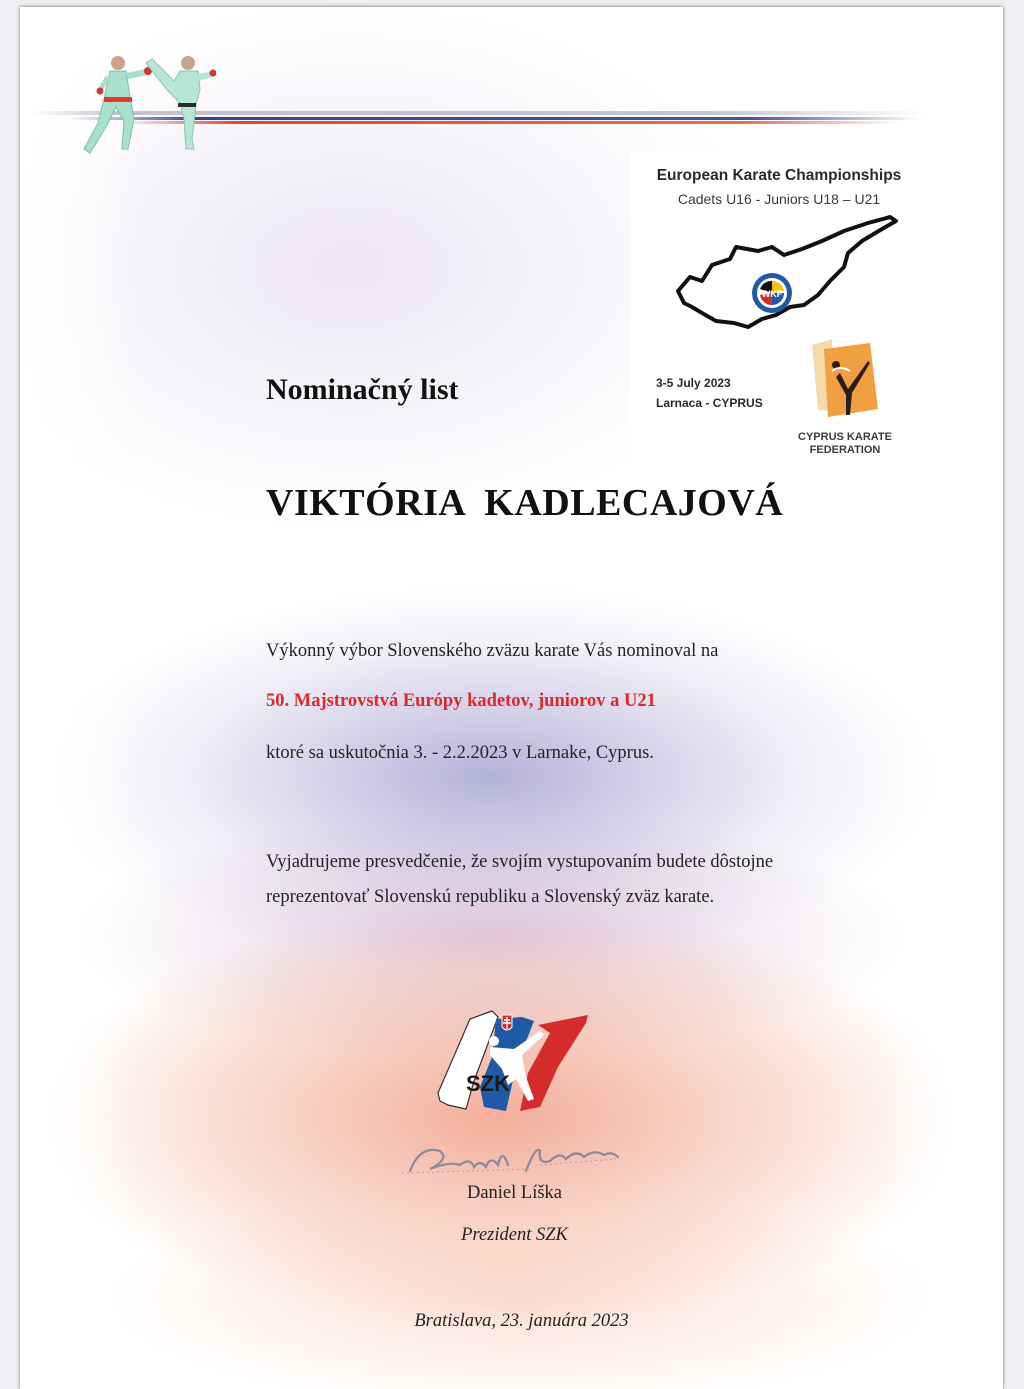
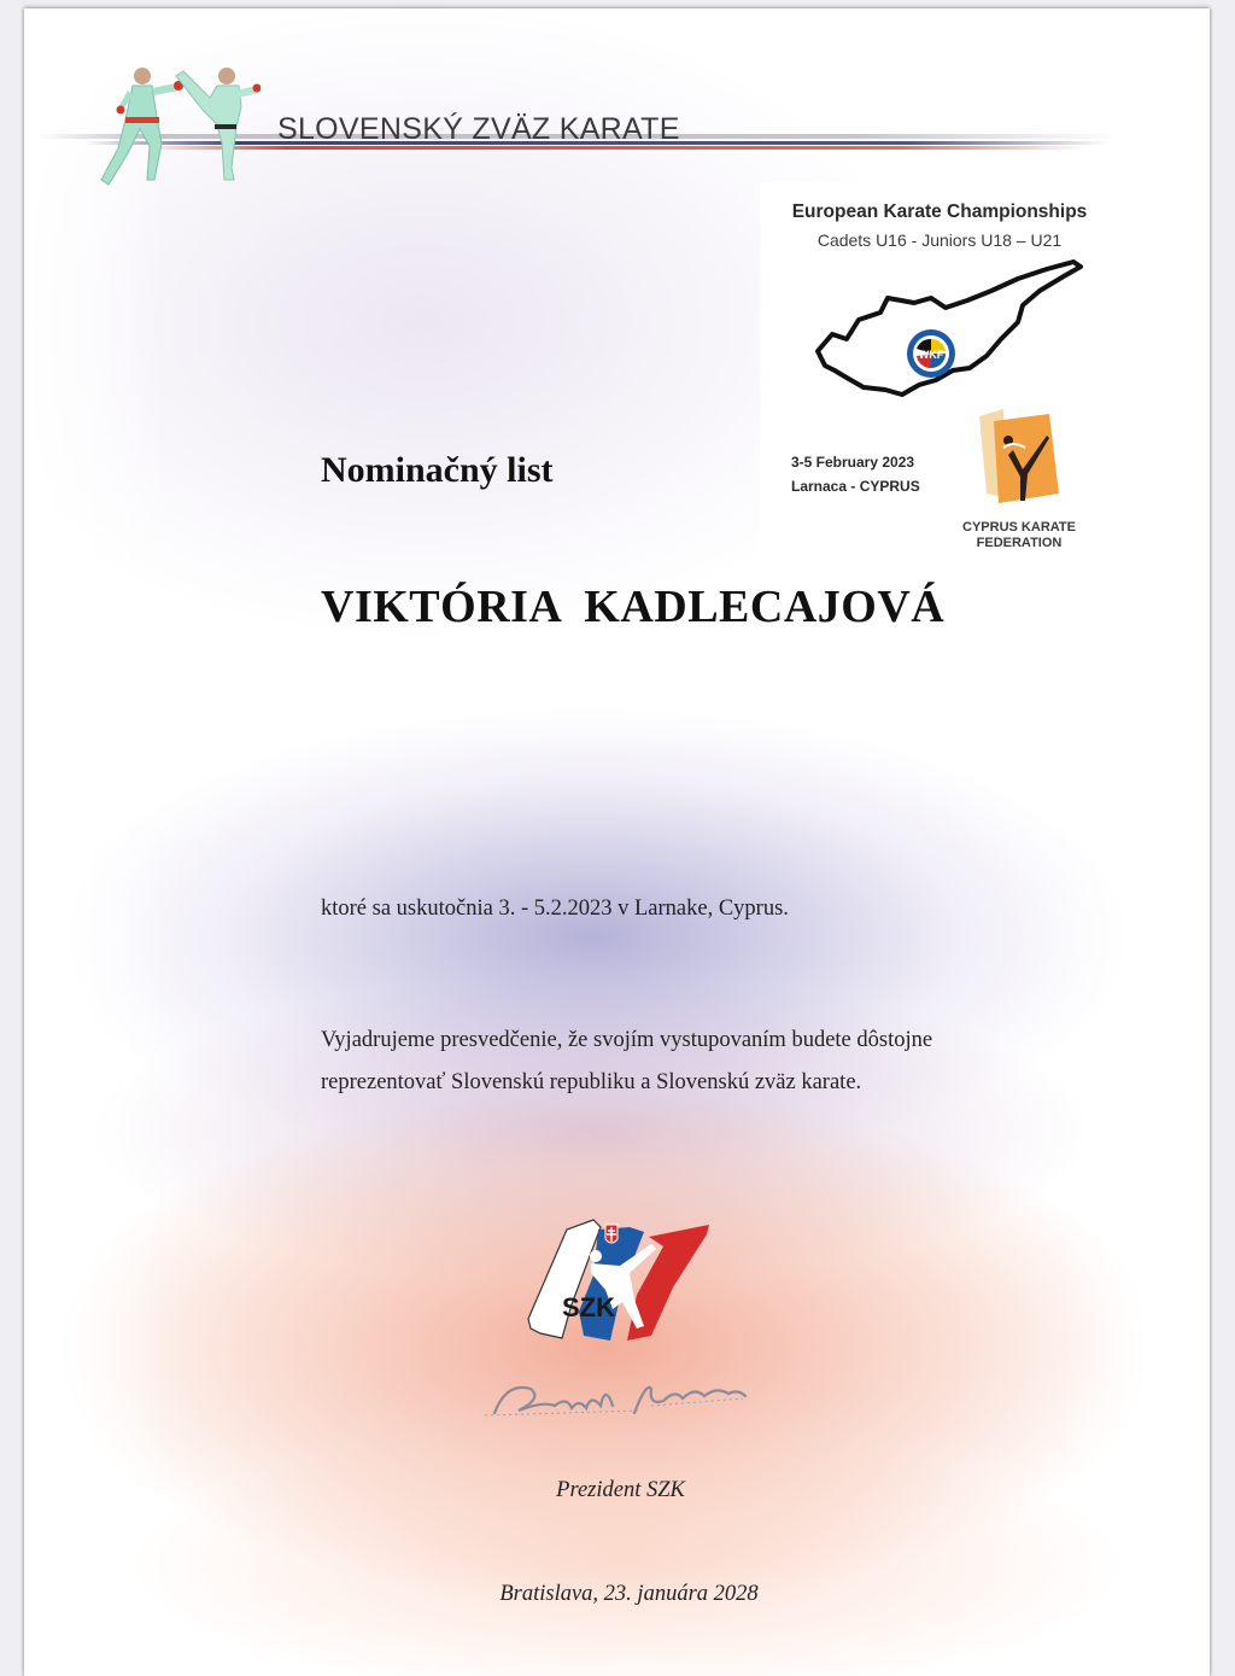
+ SLOVENSKÝ ZVÄZ KARATE
  European Karate Championships
  Cadets U16 - Juniors U18 – U21
  WKF
- 3-5 July 2023
+ 3-5 February 2023
  Larnaca - CYPRUS
  CYPRUS KARATE
  FEDERATION
  Nominačný list
  VIKTÓRIA KADLECAJOVÁ
- Výkonný výbor Slovenského zväzu karate Vás nominoval na
- 50. Majstrovstvá Európy kadetov, juniorov a U21
- ktoré sa uskutočnia 3. - 2.2.2023 v Larnake, Cyprus.
+ ktoré sa uskutočnia 3. - 5.2.2023 v Larnake, Cyprus.
- Vyjadrujeme presvedčenie, že svojím vystupovaním budete dôstojne reprezentovať Slovenskú republiku a Slovenský zväz karate.
+ Vyjadrujeme presvedčenie, že svojím vystupovaním budete dôstojne reprezentovať Slovenskú republiku a Slovenskú zväz karate.
  SZK
- Daniel Líška
  Prezident SZK
- Bratislava, 23. januára 2023
+ Bratislava, 23. januára 2028
